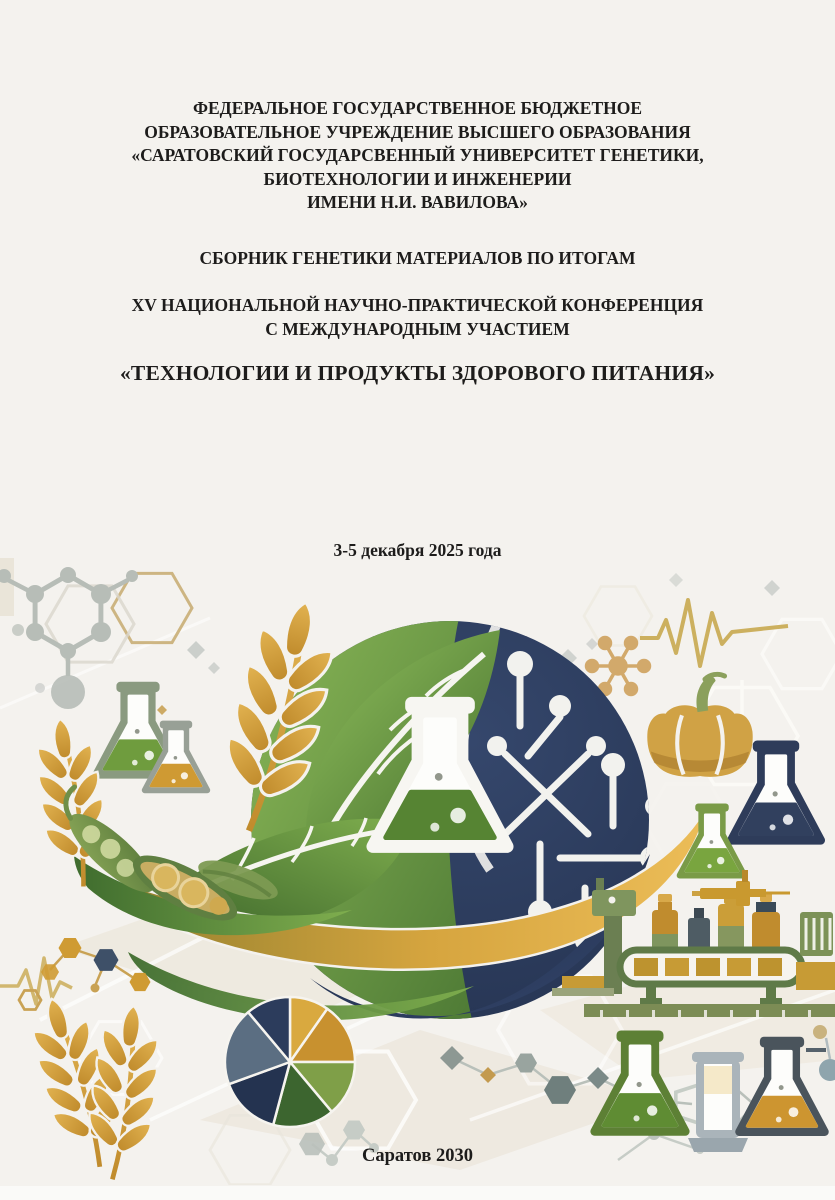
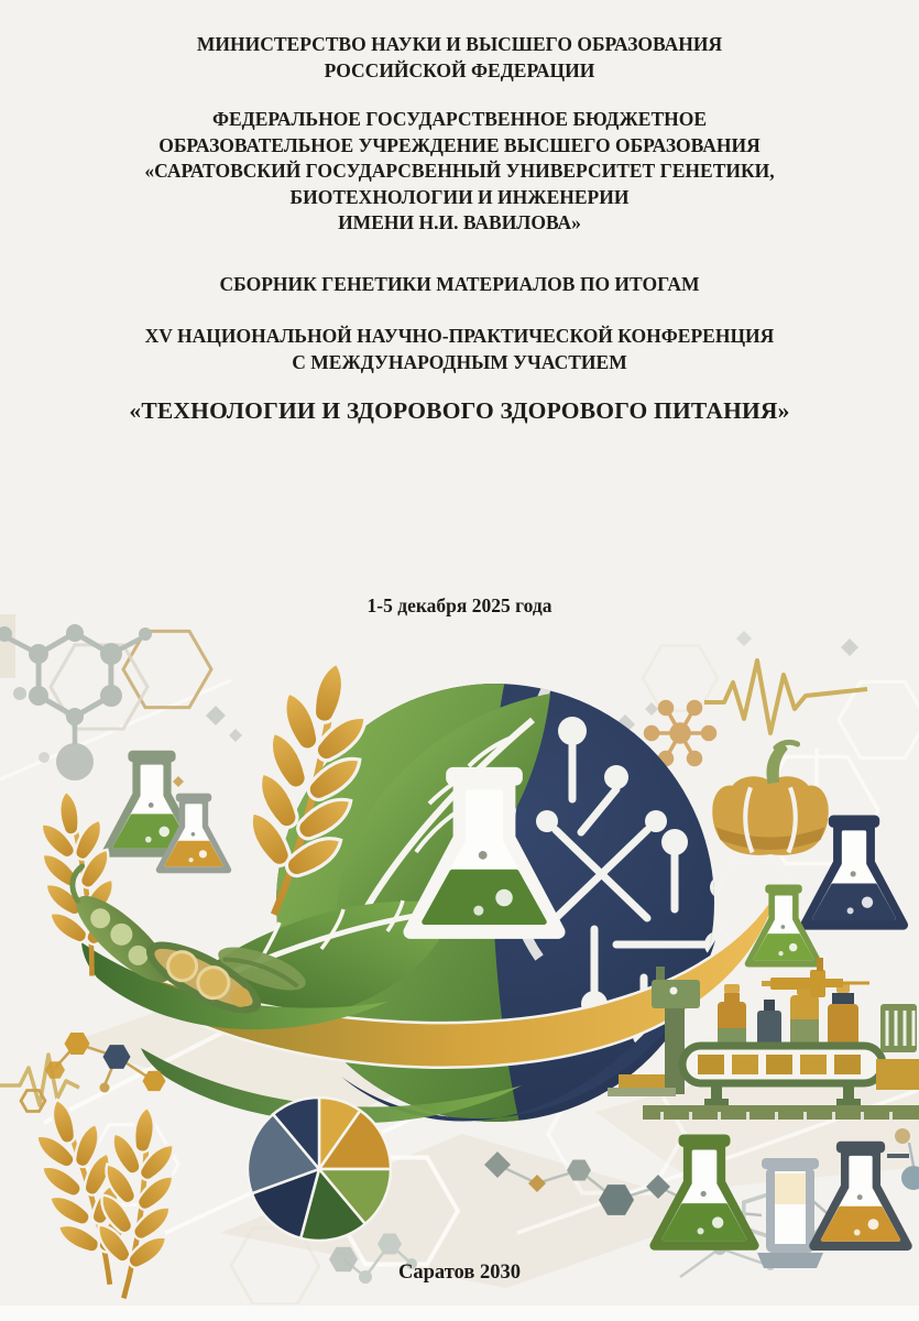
+ МИНИСТЕРСТВО НАУКИ И ВЫСШЕГО ОБРАЗОВАНИЯ
+ РОССИЙСКОЙ ФЕДЕРАЦИИ
  ФЕДЕРАЛЬНОЕ ГОСУДАРСТВЕННОЕ БЮДЖЕТНОЕ
  ОБРАЗОВАТЕЛЬНОЕ УЧРЕЖДЕНИЕ ВЫСШЕГО ОБРАЗОВАНИЯ
  «САРАТОВСКИЙ ГОСУДАРСВЕННЫЙ УНИВЕРСИТЕТ ГЕНЕТИКИ,
  БИОТЕХНОЛОГИИ И ИНЖЕНЕРИИ
  ИМЕНИ Н.И. ВАВИЛОВА»
  СБОРНИК ГЕНЕТИКИ МАТЕРИАЛОВ ПО ИТОГАМ
  XV НАЦИОНАЛЬНОЙ НАУЧНО-ПРАКТИЧЕСКОЙ КОНФЕРЕНЦИЯ
  С МЕЖДУНАРОДНЫМ УЧАСТИЕМ
- «ТЕХНОЛОГИИ И ПРОДУКТЫ ЗДОРОВОГО ПИТАНИЯ»
+ «ТЕХНОЛОГИИ И ЗДОРОВОГО ЗДОРОВОГО ПИТАНИЯ»
- 3-5 декабря 2025 года
+ 1-5 декабря 2025 года
  Саратов 2030
